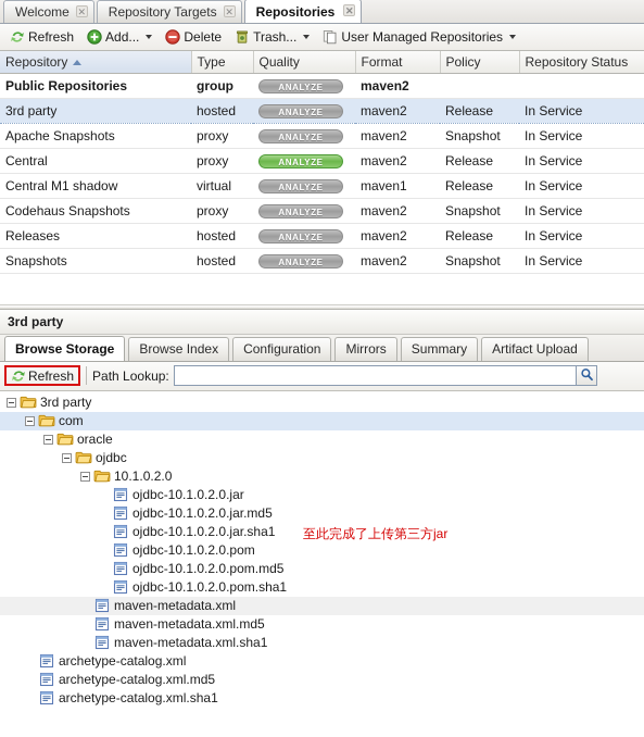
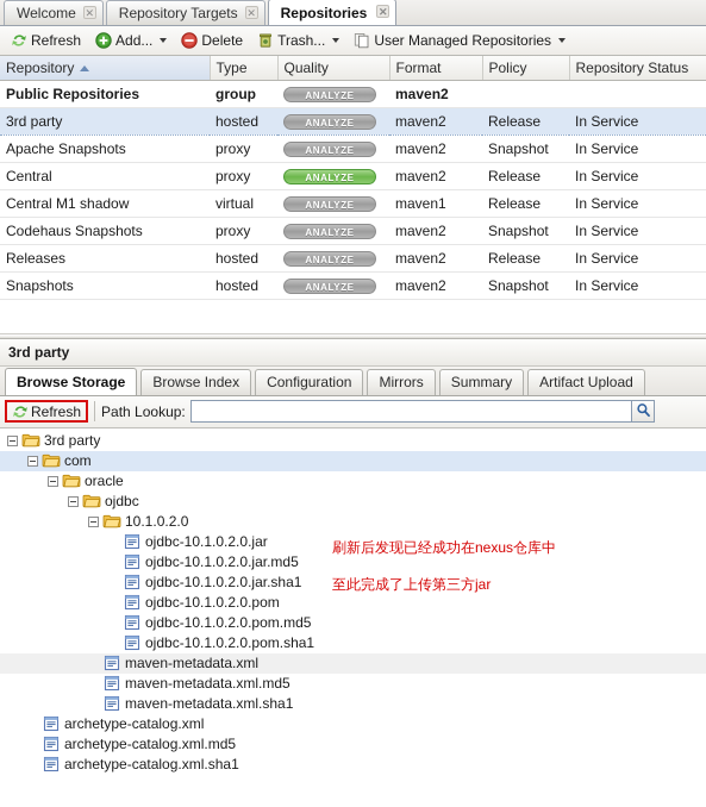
  Welcome
  ✕
  Repository Targets
  ✕
  Repositories
  ✕
  Refresh
  Add...
  Delete
  Trash...
  User Managed Repositories
  Repository	Type	Quality	Format	Policy	Repository Status
  Public Repositories	group	ANALYZE	maven2
  3rd party	hosted	ANALYZE	maven2	Release	In Service
  Apache Snapshots	proxy	ANALYZE	maven2	Snapshot	In Service
  Central	proxy	ANALYZE	maven2	Release	In Service
  Central M1 shadow	virtual	ANALYZE	maven1	Release	In Service
  Codehaus Snapshots	proxy	ANALYZE	maven2	Snapshot	In Service
  Releases	hosted	ANALYZE	maven2	Release	In Service
  Snapshots	hosted	ANALYZE	maven2	Snapshot	In Service
  3rd party
  Browse Storage
  Browse Index
  Configuration
  Mirrors
  Summary
  Artifact Upload
  Refresh
  Path Lookup:
  3rd party
  com
  oracle
  ojdbc
  10.1.0.2.0
  ojdbc-10.1.0.2.0.jar
  ojdbc-10.1.0.2.0.jar.md5
  ojdbc-10.1.0.2.0.jar.sha1
  ojdbc-10.1.0.2.0.pom
  ojdbc-10.1.0.2.0.pom.md5
  ojdbc-10.1.0.2.0.pom.sha1
  maven-metadata.xml
  maven-metadata.xml.md5
  maven-metadata.xml.sha1
  archetype-catalog.xml
  archetype-catalog.xml.md5
  archetype-catalog.xml.sha1
+ 刷新后发现已经成功在nexus仓库中
  至此完成了上传第三方jar
